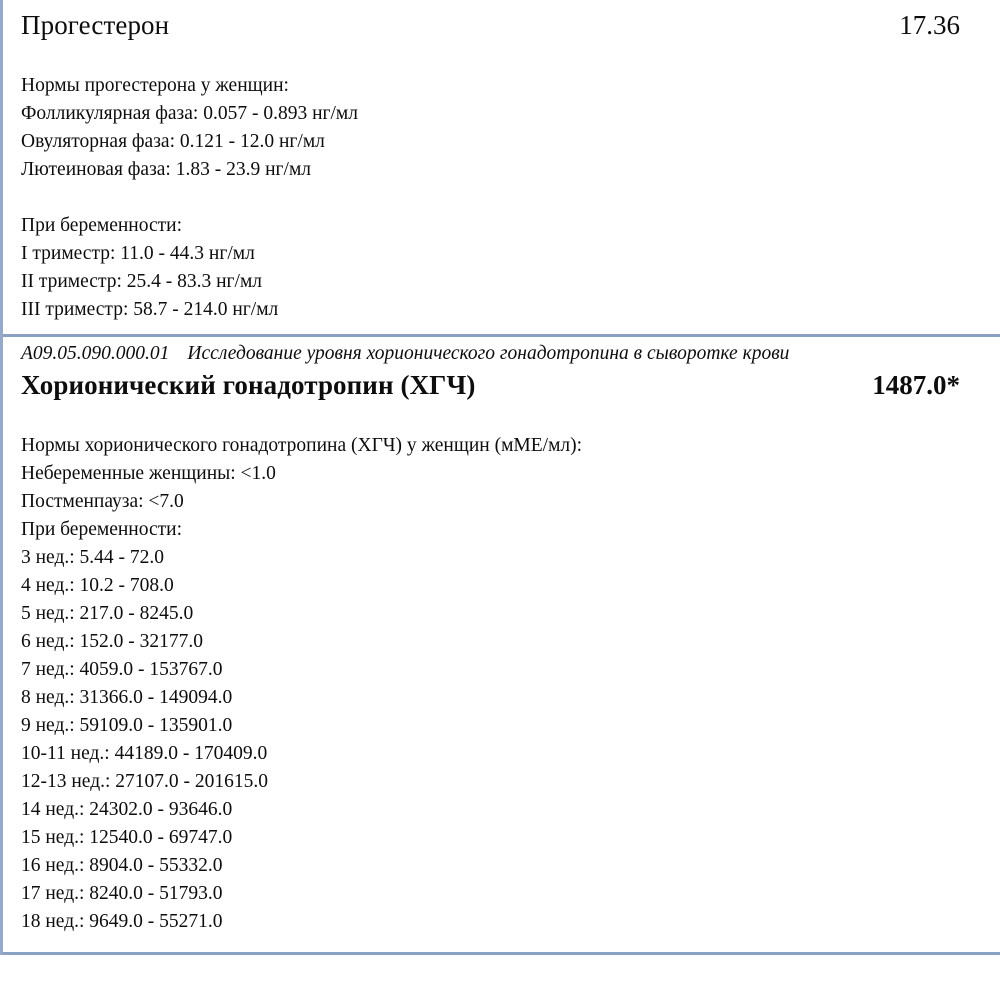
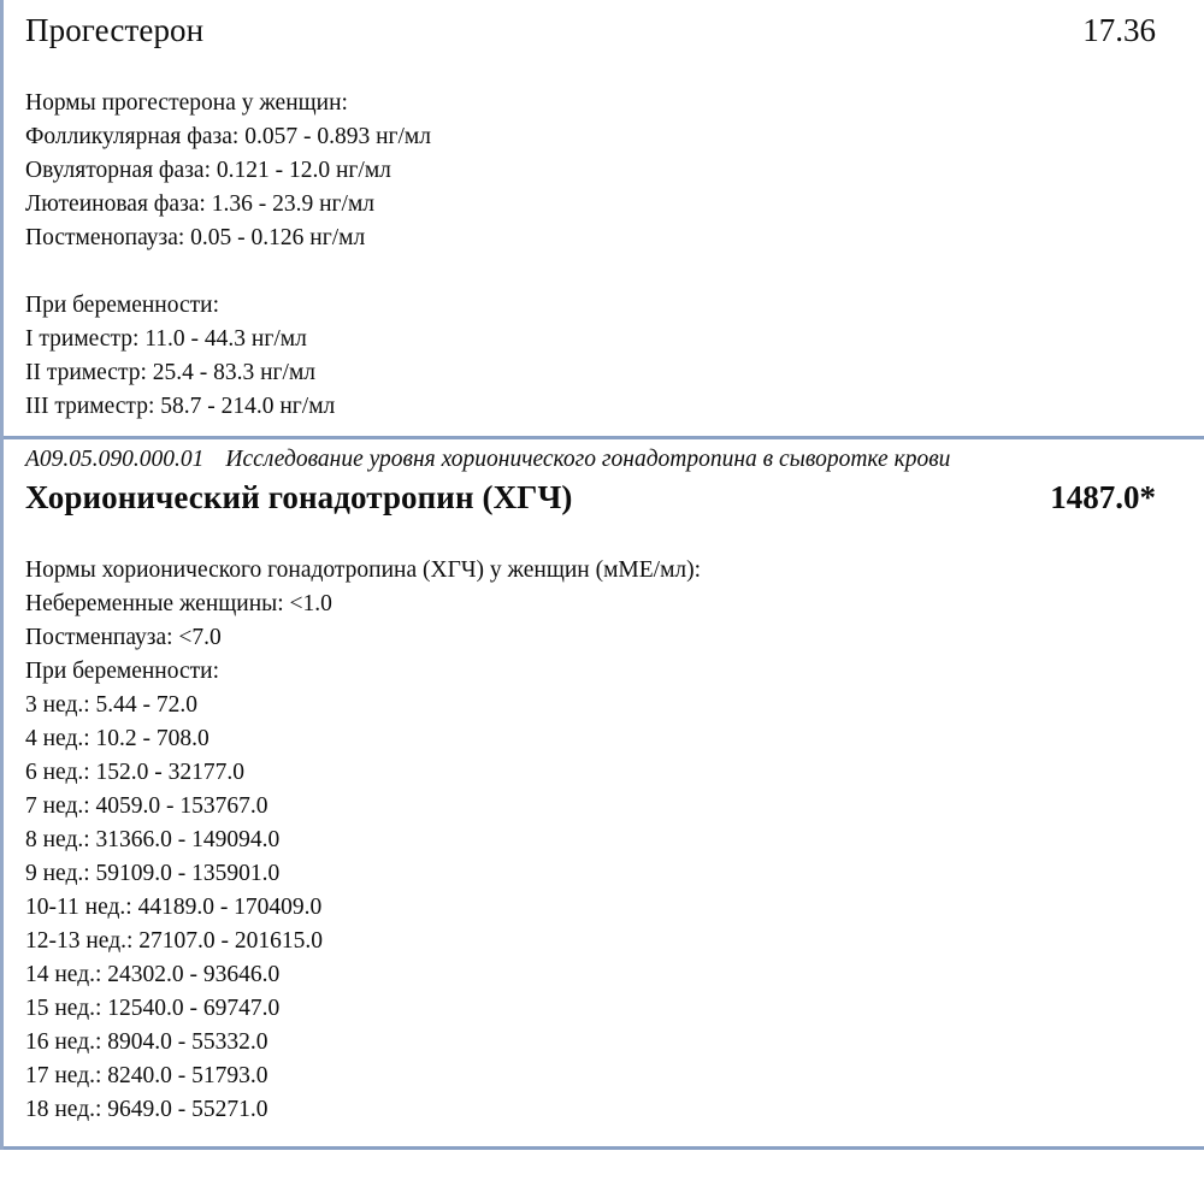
  Прогестерон
  17.36
  Нормы прогестерона у женщин:
  Фолликулярная фаза: 0.057 - 0.893 нг/мл
  Овуляторная фаза: 0.121 - 12.0 нг/мл
- Лютеиновая фаза: 1.83 - 23.9 нг/мл
+ Лютеиновая фаза: 1.36 - 23.9 нг/мл
+ Постменопауза: 0.05 - 0.126 нг/мл
  При беременности:
  I триместр: 11.0 - 44.3 нг/мл
  II триместр: 25.4 - 83.3 нг/мл
  III триместр: 58.7 - 214.0 нг/мл
  A09.05.090.000.01 Исследование уровня хорионического гонадотропина в сыворотке крови
  Хорионический гонадотропин (ХГЧ)
  1487.0*
  Нормы хорионического гонадотропина (ХГЧ) у женщин (мМЕ/мл):
  Небеременные женщины: <1.0
  Постменпауза: <7.0
  При беременности:
  3 нед.: 5.44 - 72.0
  4 нед.: 10.2 - 708.0
- 5 нед.: 217.0 - 8245.0
  6 нед.: 152.0 - 32177.0
  7 нед.: 4059.0 - 153767.0
  8 нед.: 31366.0 - 149094.0
  9 нед.: 59109.0 - 135901.0
  10-11 нед.: 44189.0 - 170409.0
  12-13 нед.: 27107.0 - 201615.0
  14 нед.: 24302.0 - 93646.0
  15 нед.: 12540.0 - 69747.0
  16 нед.: 8904.0 - 55332.0
  17 нед.: 8240.0 - 51793.0
  18 нед.: 9649.0 - 55271.0
